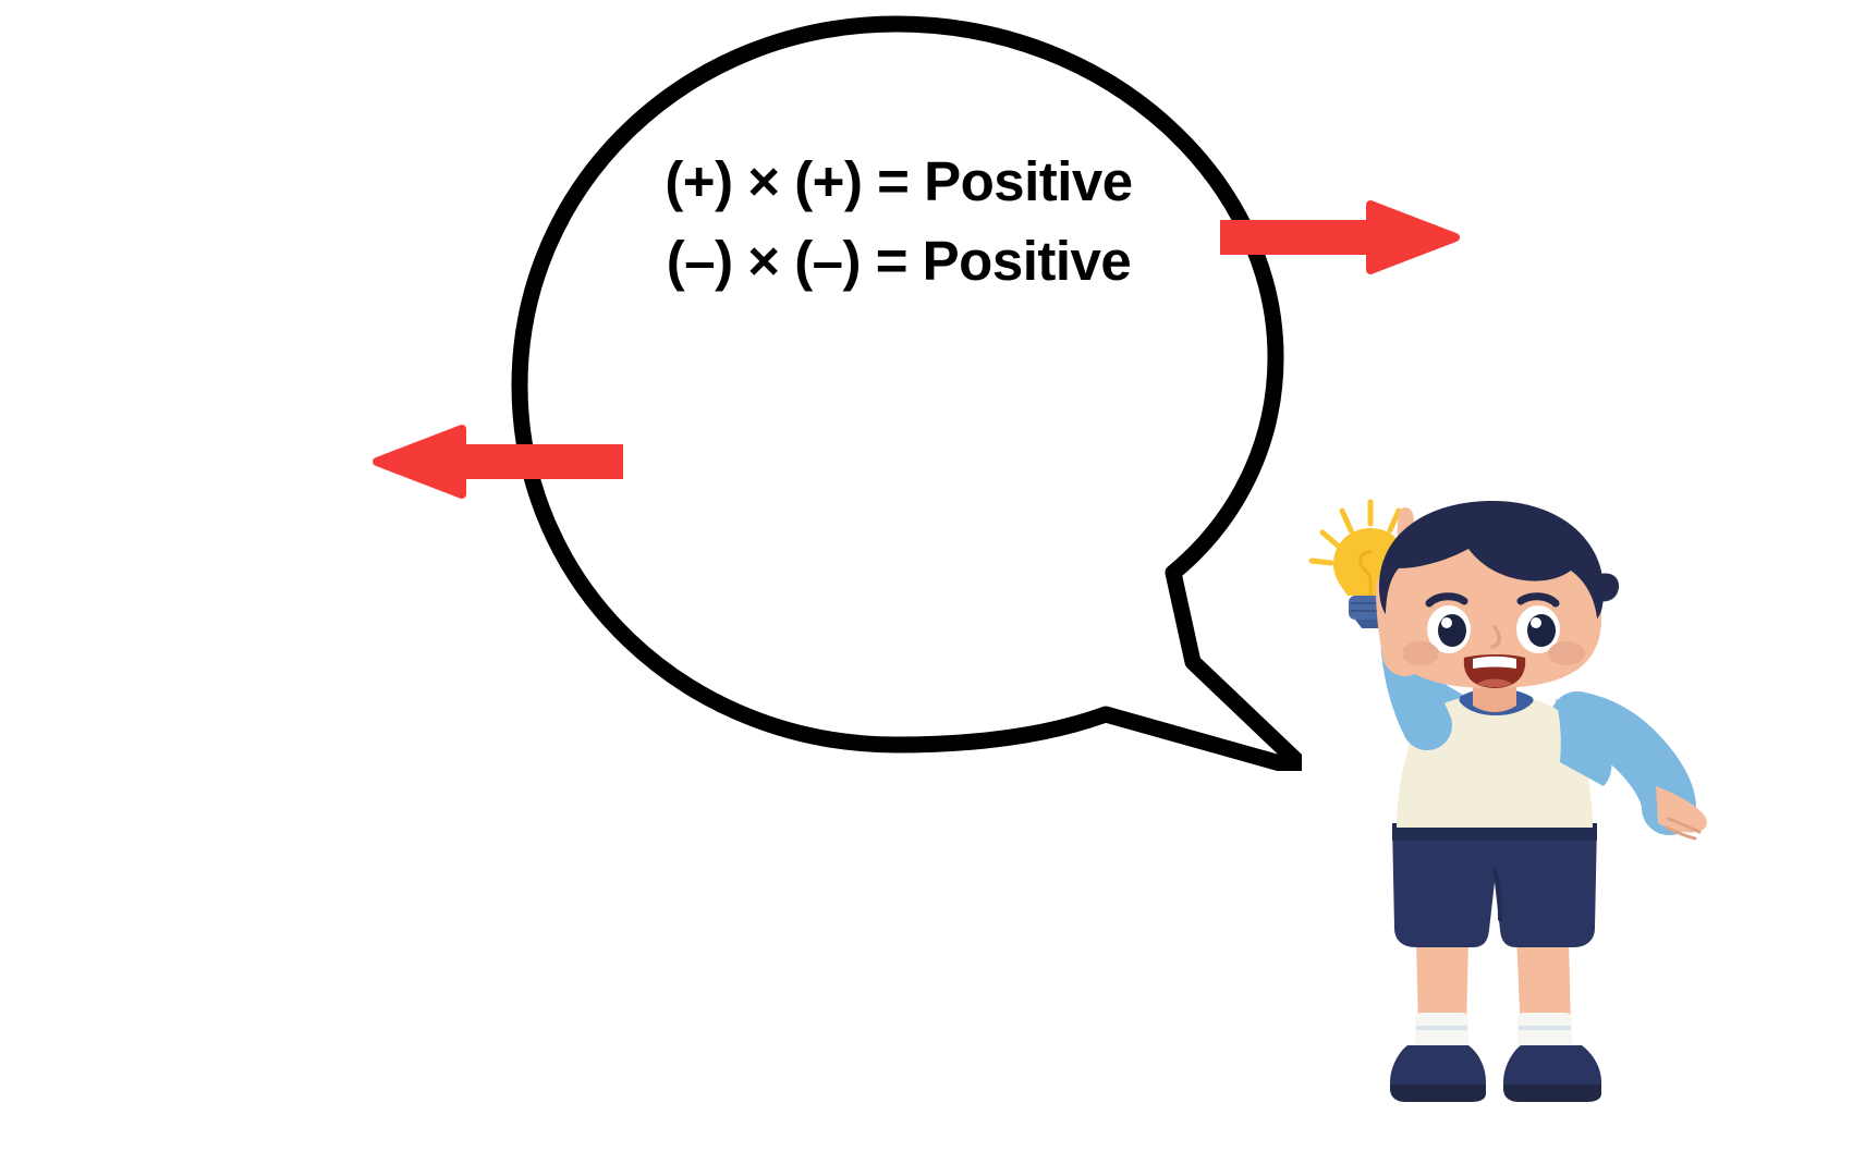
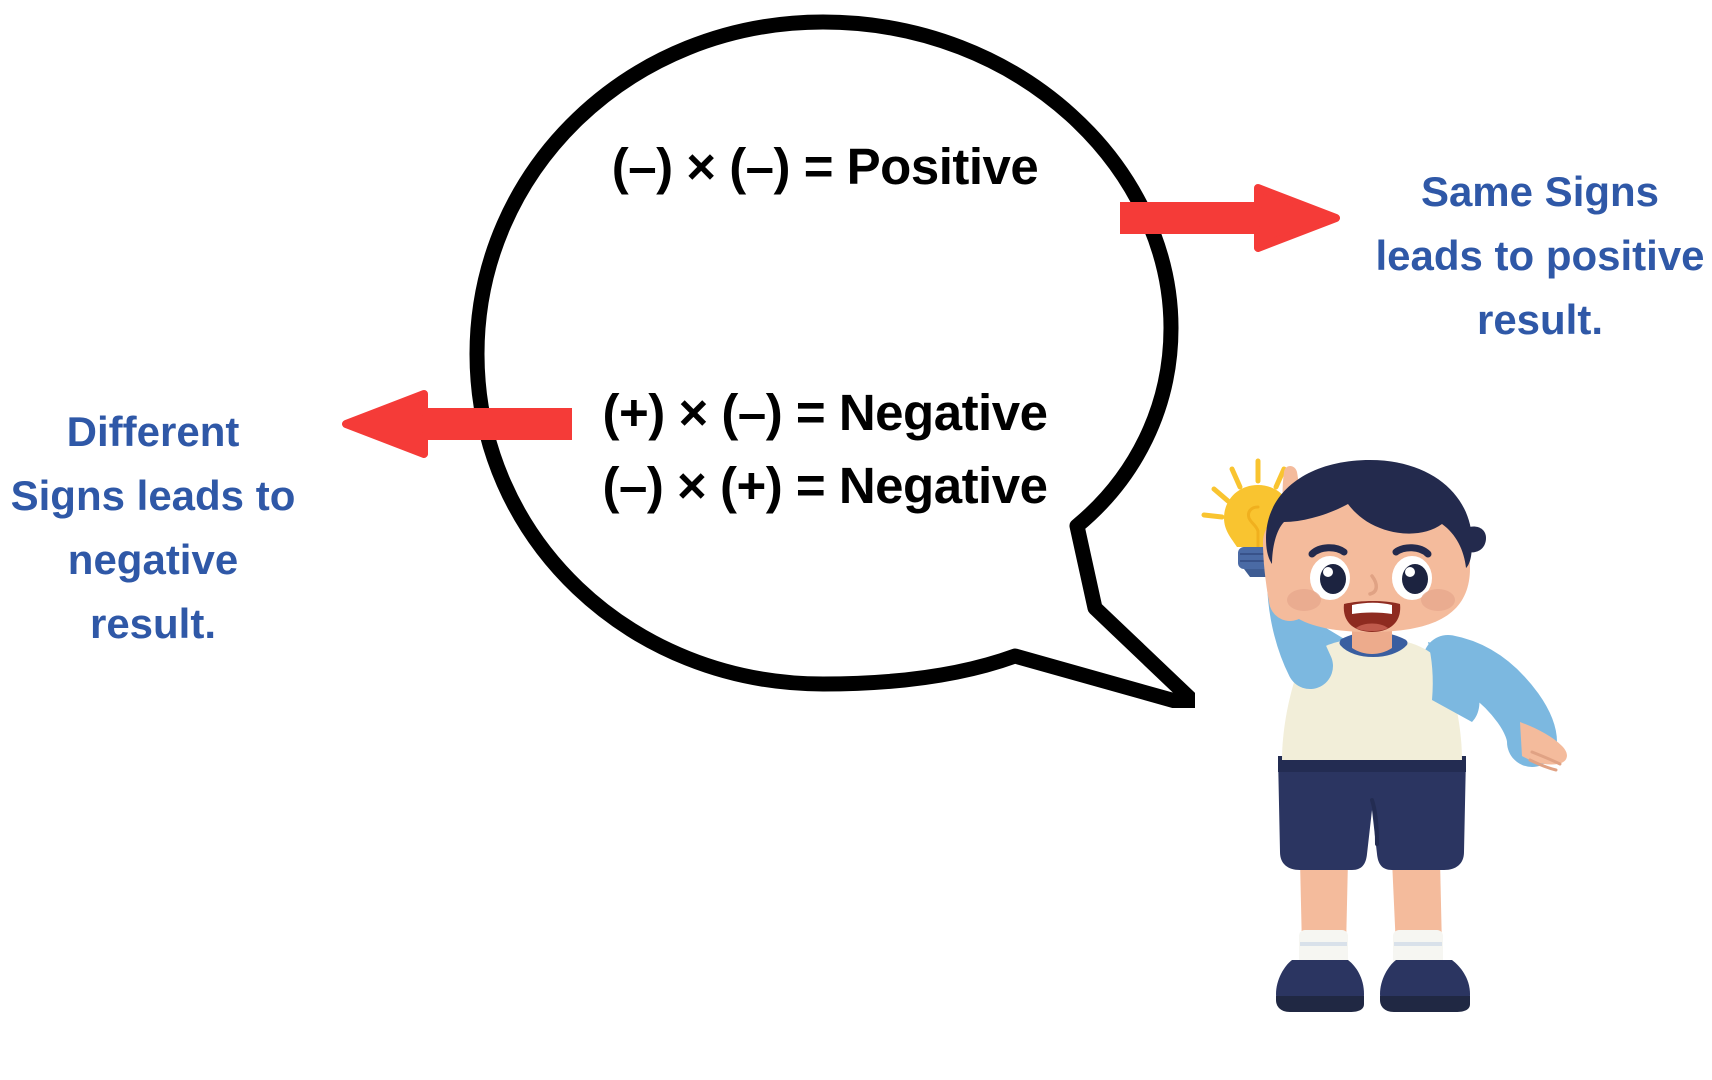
- (+) × (+) = Positive
  (–) × (–) = Positive
+ (+) × (–) = Negative
+ (–) × (+) = Negative
+ Same Signs leads to positive result.
+ Different Signs leads to negative result.
